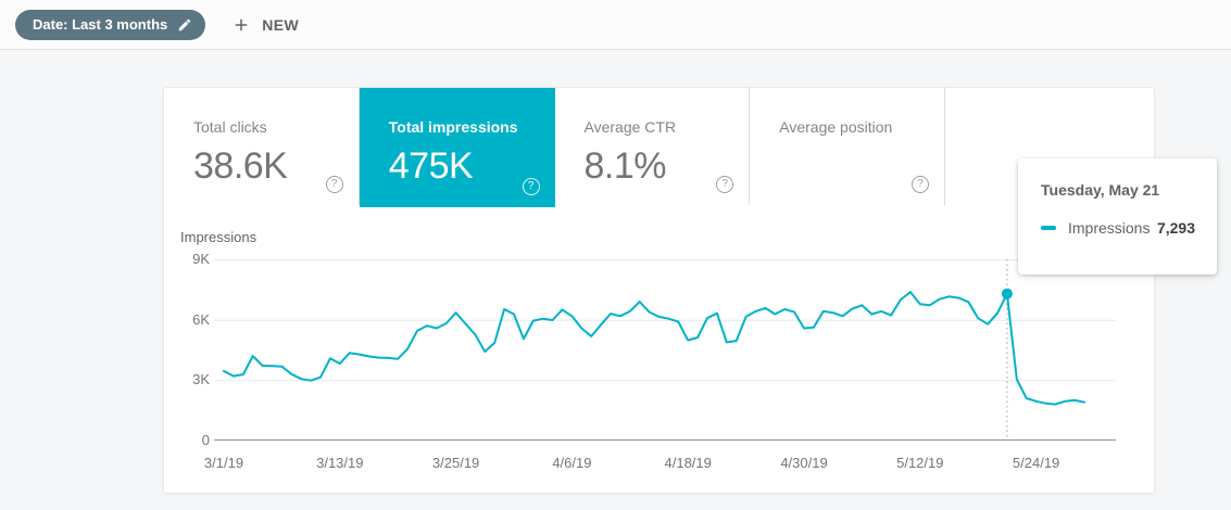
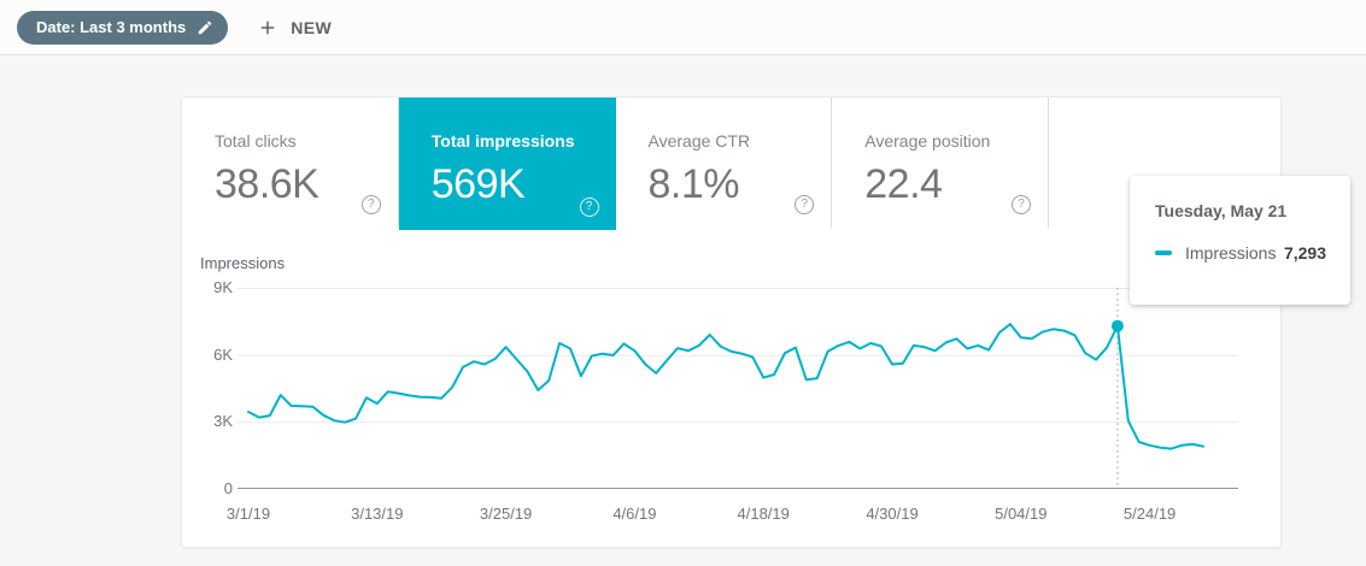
  Date: Last 3 months
  NEW
  Total clicks
  38.6K
  ?
  Total impressions
- 475K
+ 569K
  ?
  Average CTR
  8.1%
  ?
  Average position
+ 22.4
  ?
  Impressions
  9K
  6K
  3K
  0
  3/1/19
  3/13/19
  3/25/19
  4/6/19
  4/18/19
  4/30/19
- 5/12/19
+ 5/04/19
  5/24/19
  Tuesday, May 21
  Impressions
  7,293
